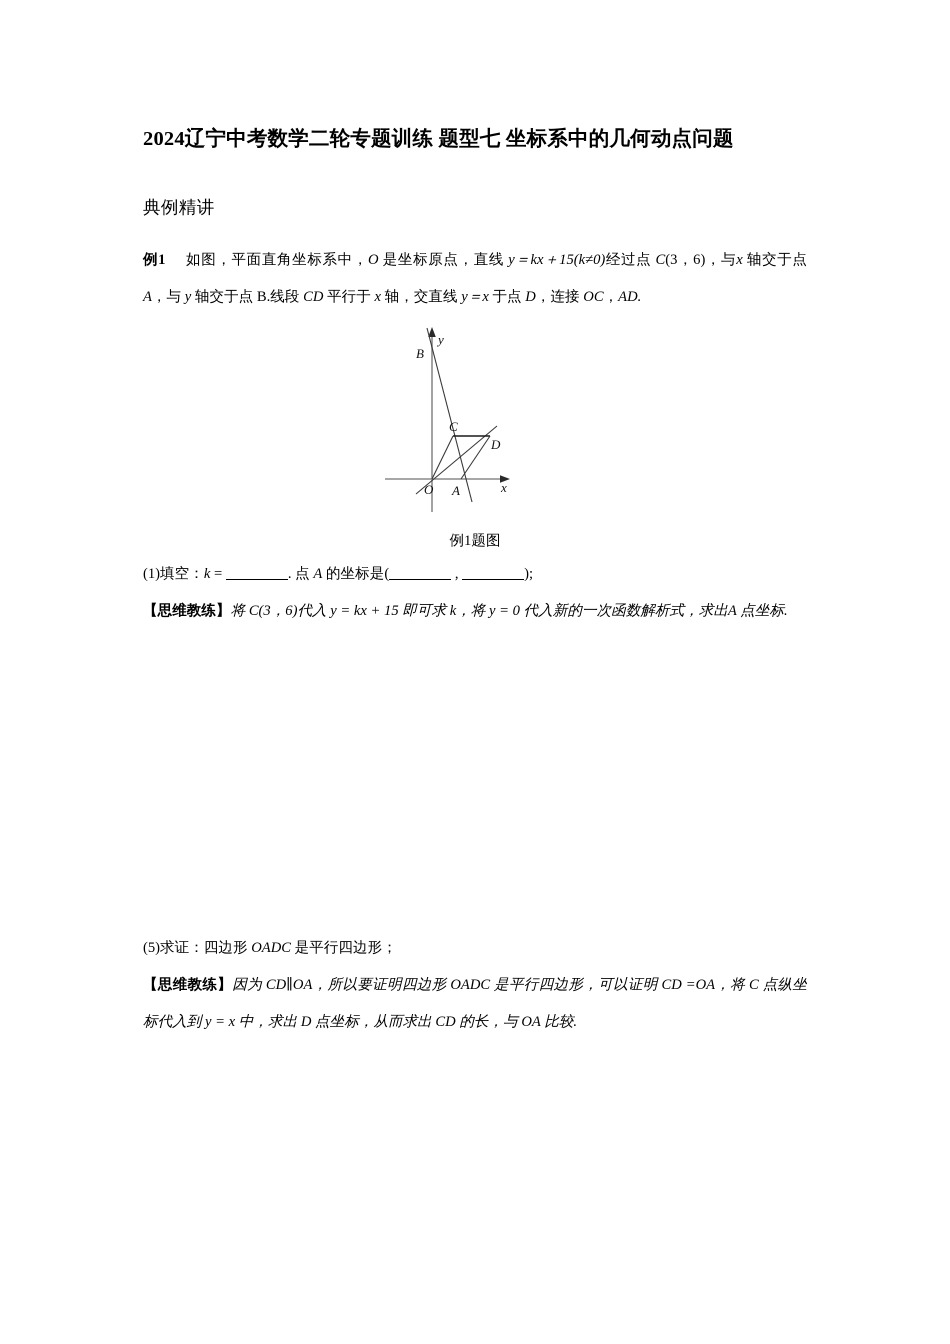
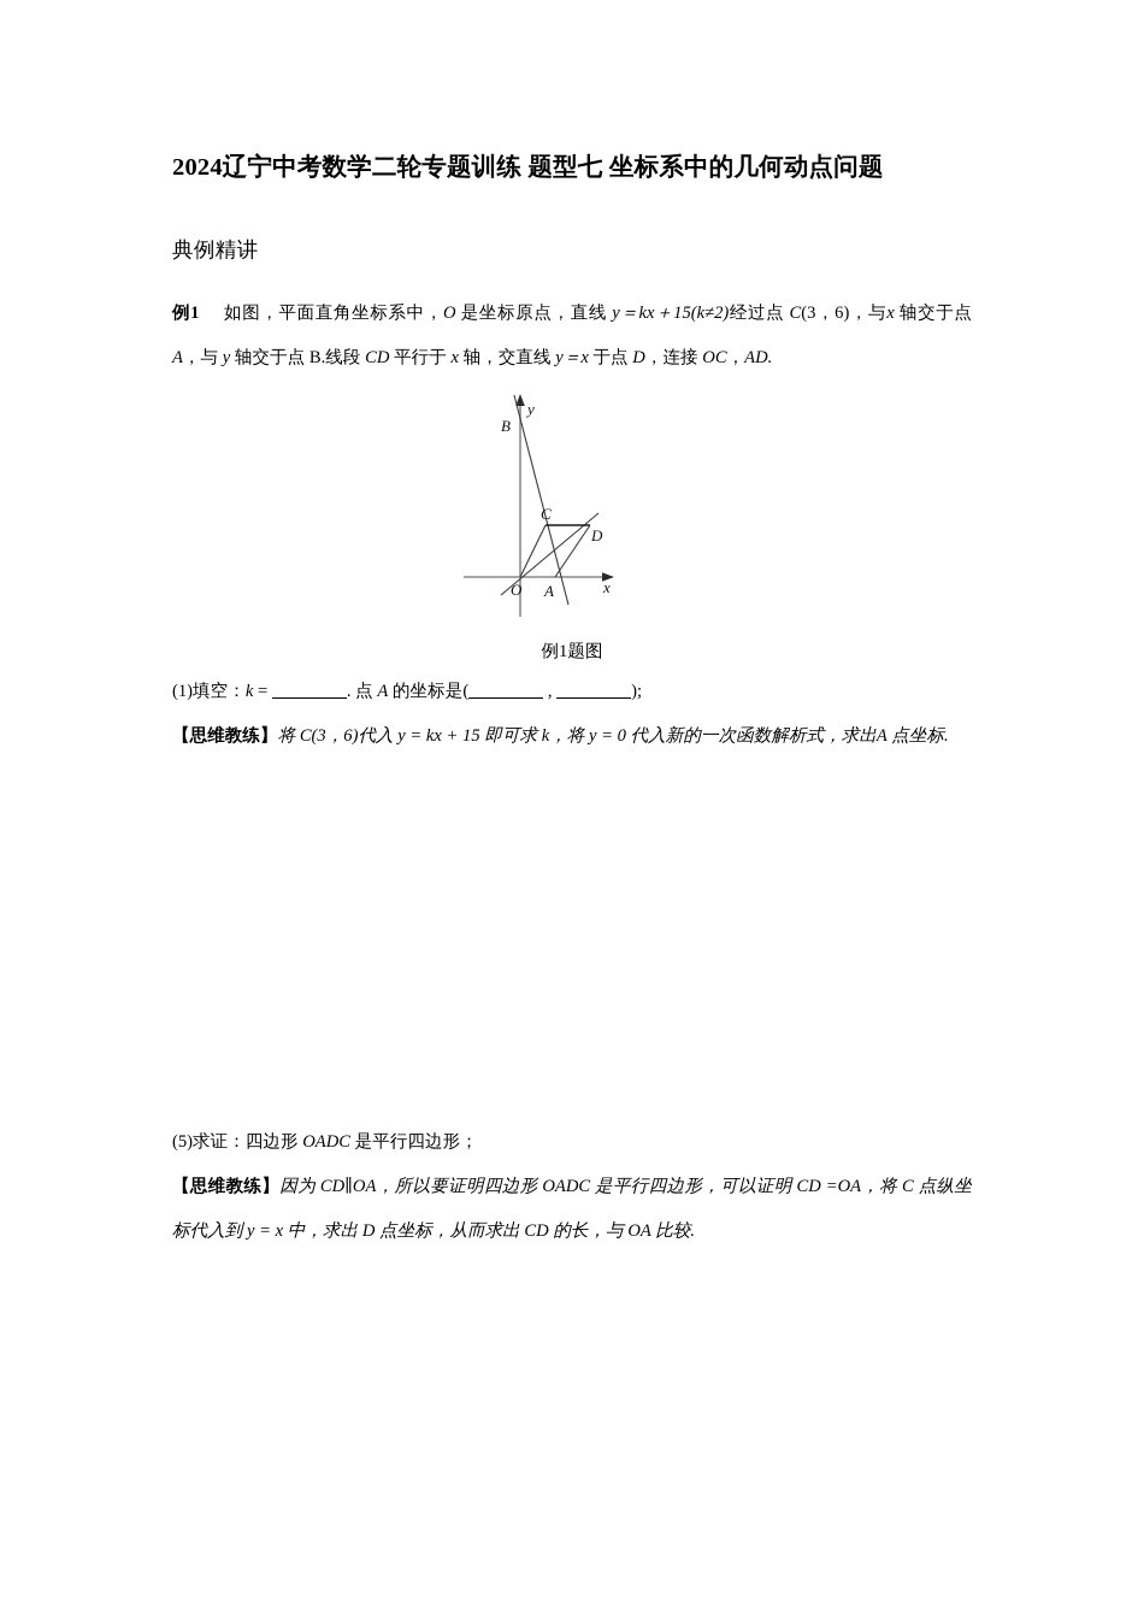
  2024辽宁中考数学二轮专题训练 题型七 坐标系中的几何动点问题
  典例精讲
- 例1 如图，平面直角坐标系中，O 是坐标原点，直线 y＝kx＋15(k≠0)经过点 C(3，6)，与x 轴交于点 A，与 y 轴交于点 B.线段 CD 平行于 x 轴，交直线 y＝x 于点 D，连接 OC，AD.
+ 例1 如图，平面直角坐标系中，O 是坐标原点，直线 y＝kx＋15(k≠2)经过点 C(3，6)，与x 轴交于点 A，与 y 轴交于点 B.线段 CD 平行于 x 轴，交直线 y＝x 于点 D，连接 OC，AD.
  B
  C
  D
  O
  A
  x
  y
  例1题图
  (1)填空：k = . 点 A 的坐标是( , );
  【思维教练】将 C(3，6)代入 y = kx + 15 即可求 k，将 y = 0 代入新的一次函数解析式，求出A 点坐标.
  (5)求证：四边形 OADC 是平行四边形；
  【思维教练】因为 CD∥OA，所以要证明四边形 OADC 是平行四边形，可以证明 CD =OA，将 C 点纵坐标代入到 y = x 中，求出 D 点坐标，从而求出 CD 的长，与 OA 比较.
